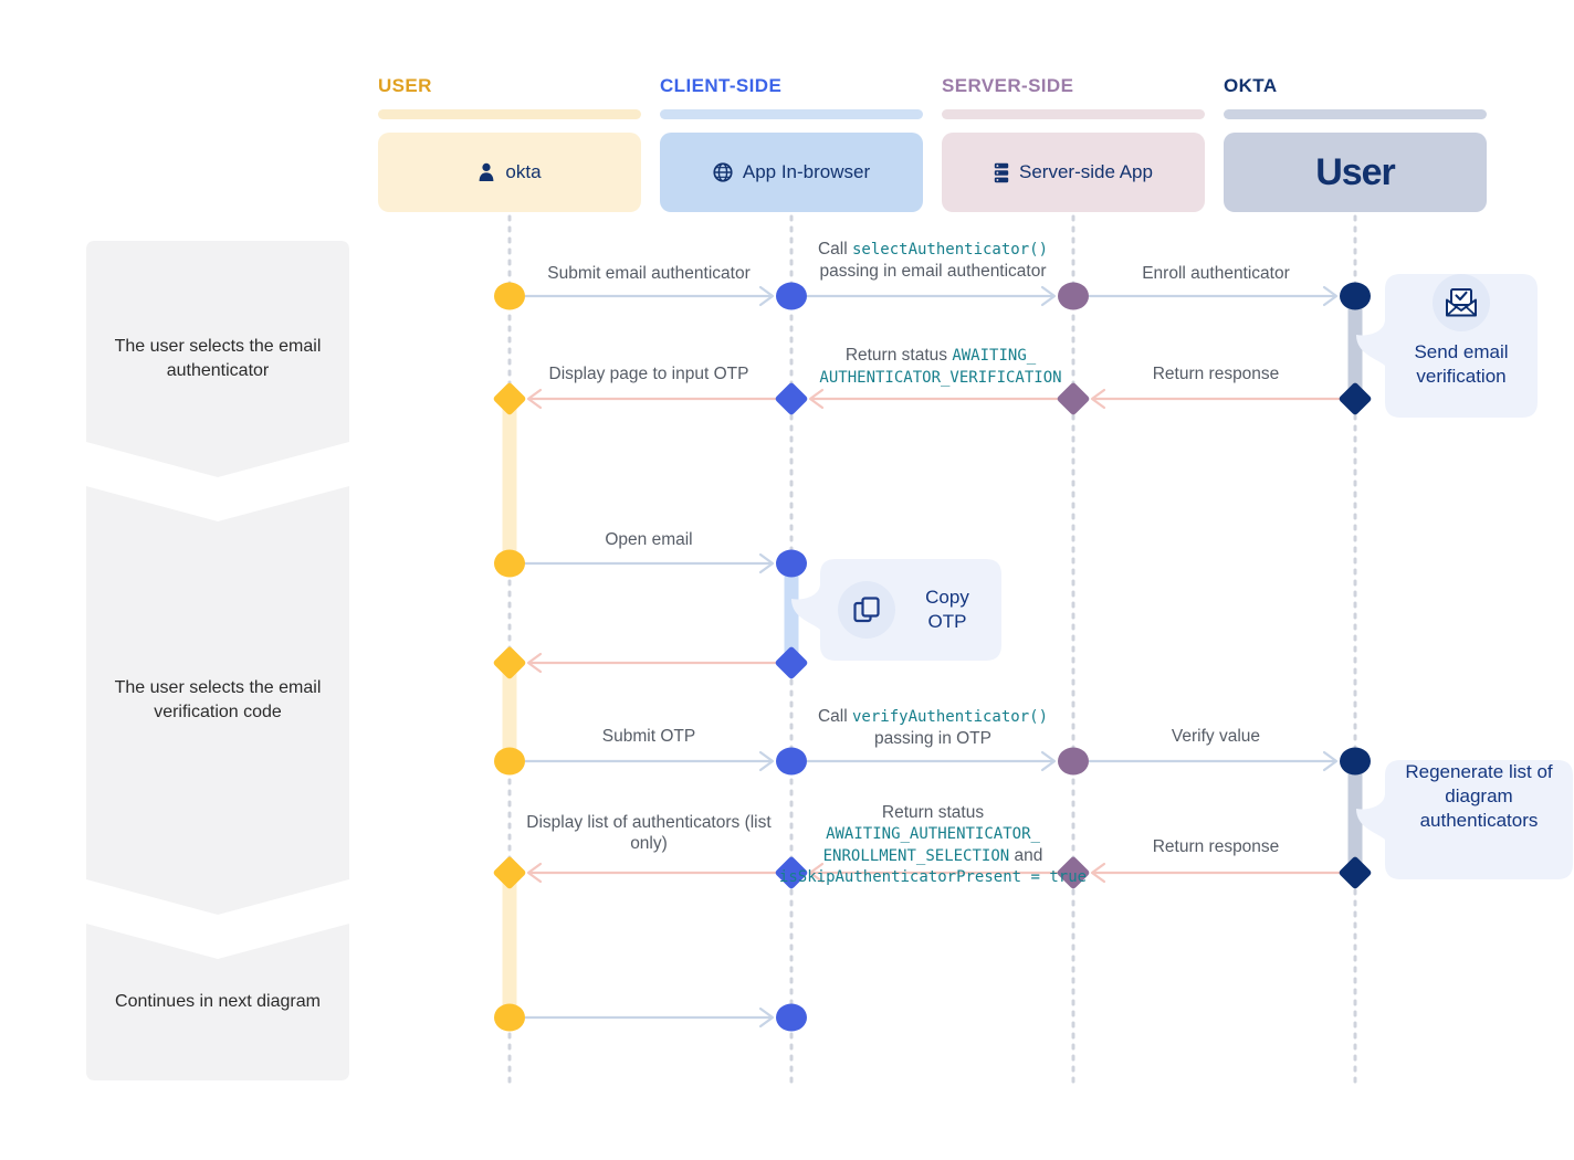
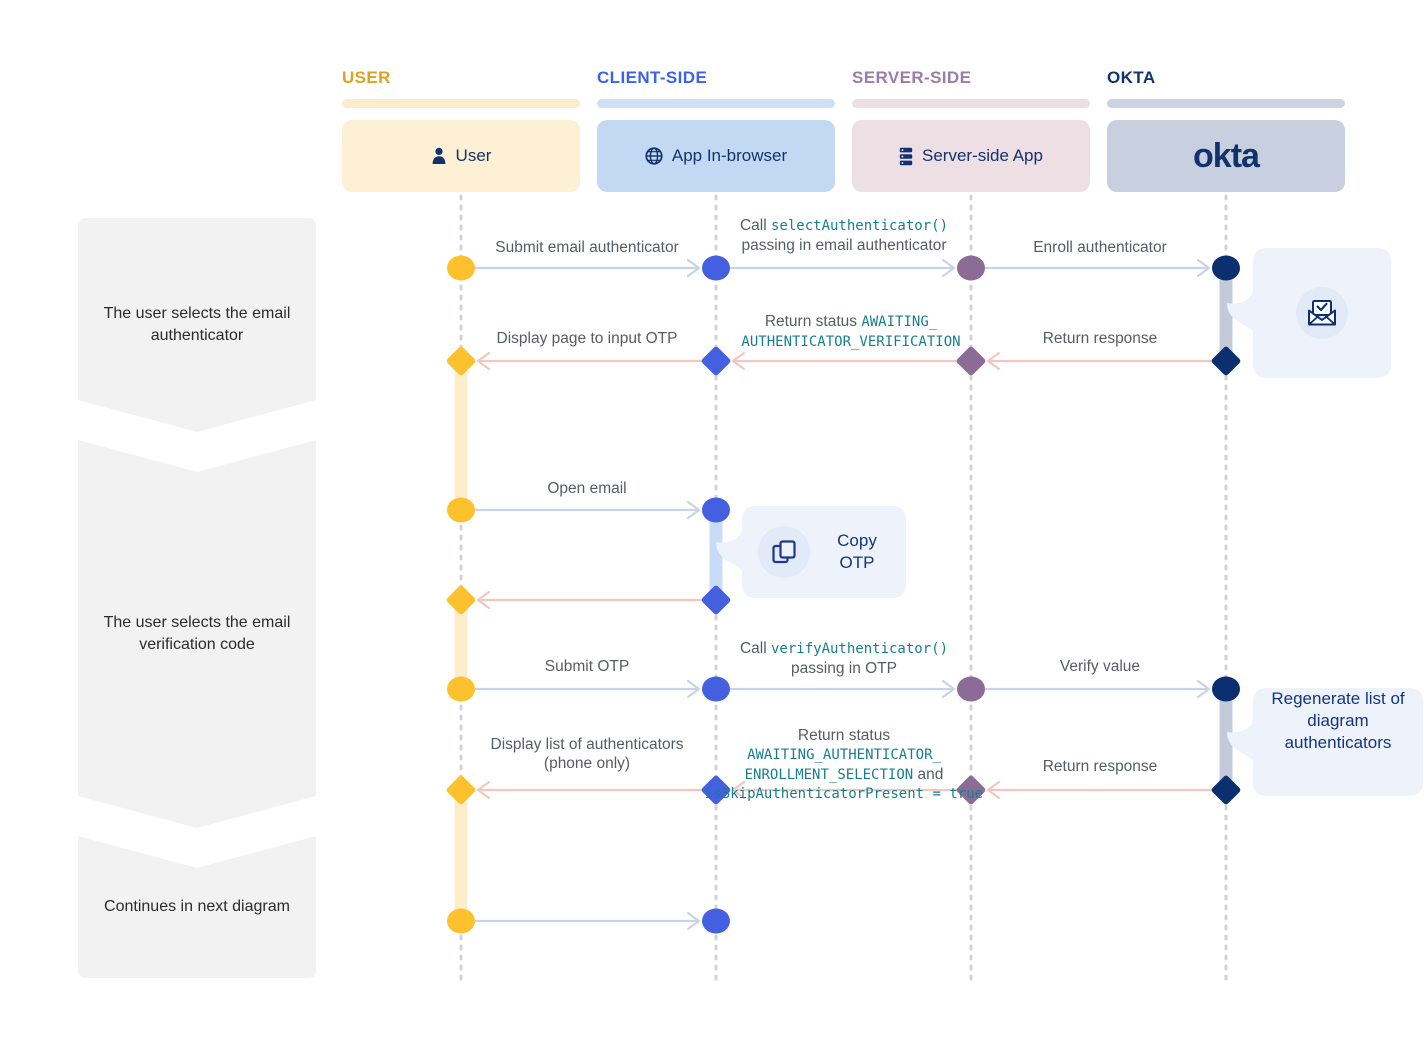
  USER
- okta
+ User
  CLIENT-SIDE
  App In-browser
  SERVER-SIDE
  Server-side App
  OKTA
- User
+ okta
  The user selects the email authenticator
  The user selects the email verification code
  Continues in next diagram
  Submit email authenticator
  Call selectAuthenticator() passing in email authenticator
  Enroll authenticator
  Display page to input OTP
  Return status AWAITING_
  AUTHENTICATOR_VERIFICATION
  Return response
  Open email
  Submit OTP
  Call verifyAuthenticator()
  passing in OTP
  Verify value
- Display list of authenticators (list only)
+ Display list of authenticators (phone only)
  Return status AWAITING_AUTHENTICATOR_
  ENROLLMENT_SELECTION and
  isSkipAuthenticatorPresent = true
  Return response
- Send email verification
  Copy OTP
  Regenerate list of diagram authenticators
